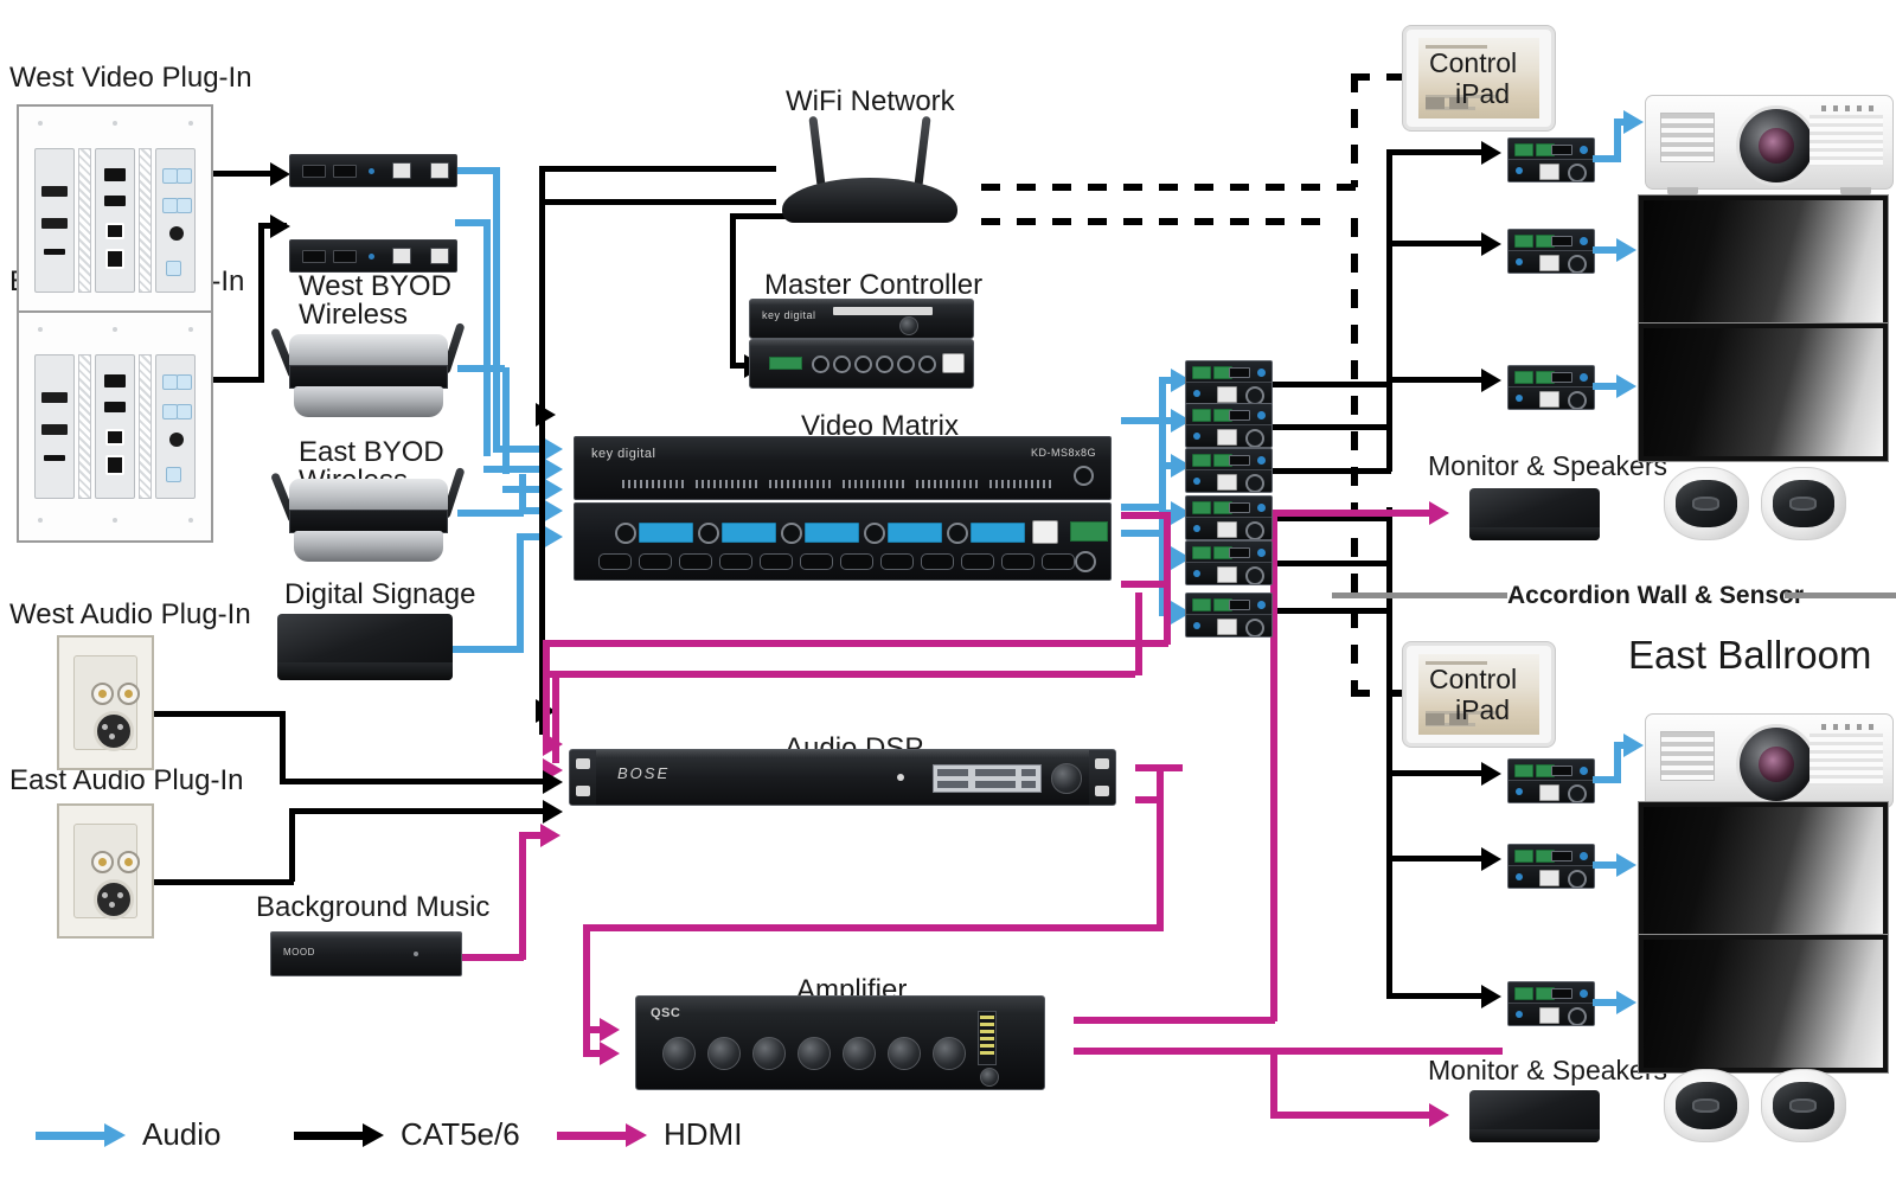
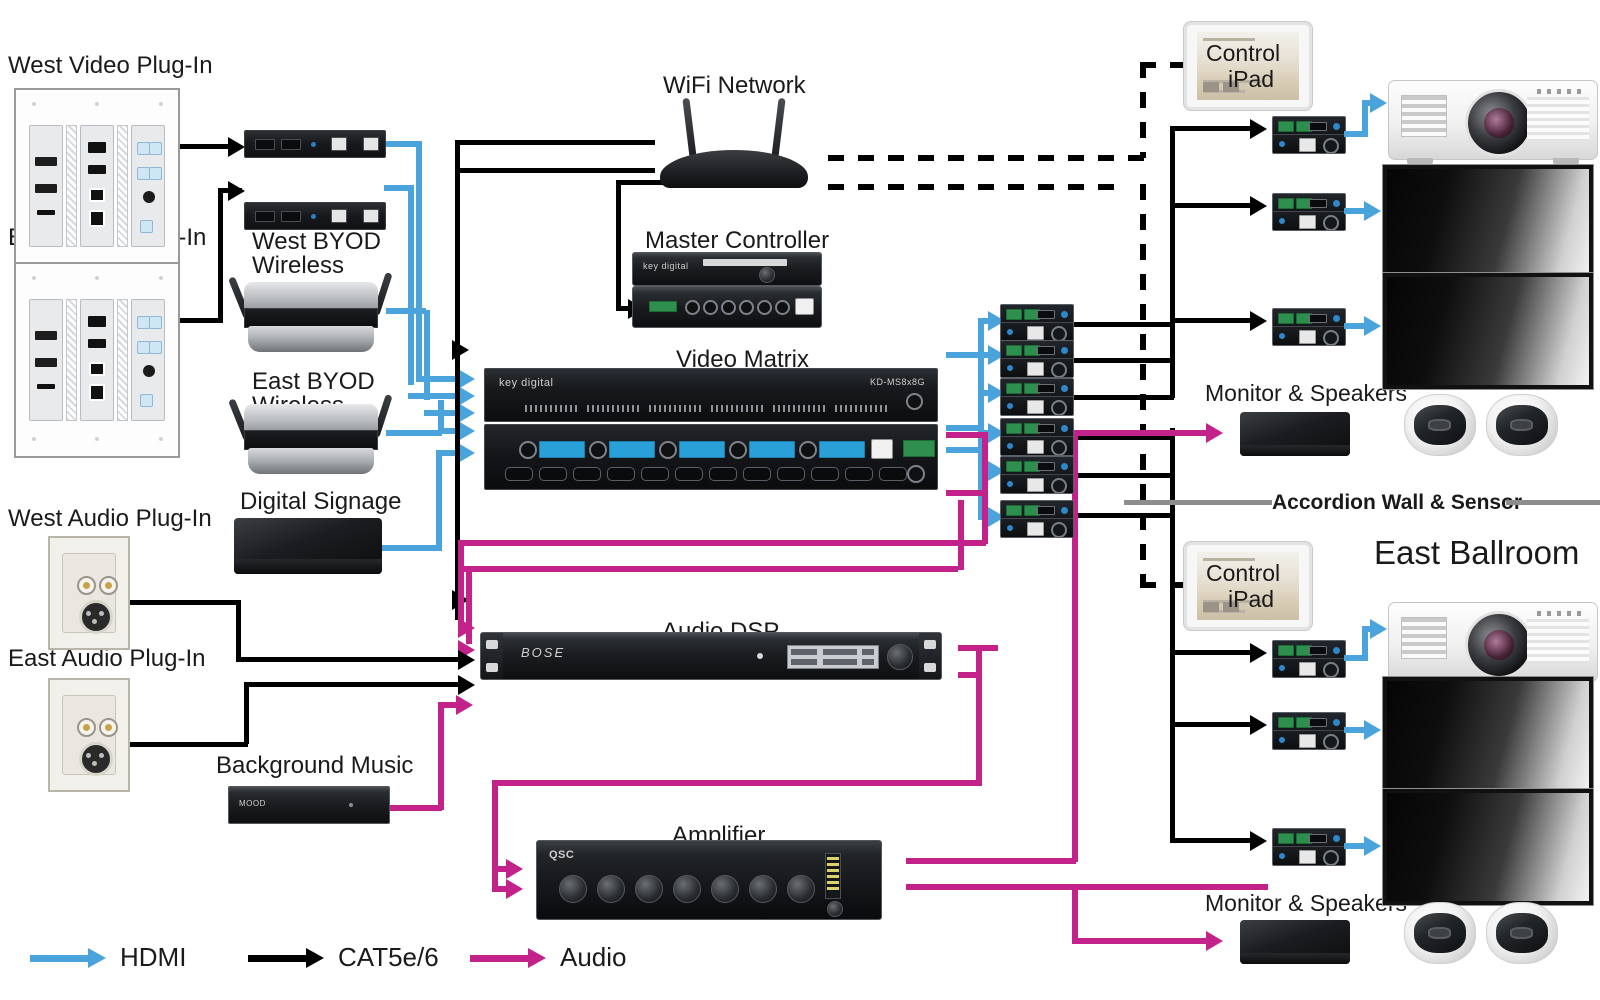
  West Video Plug-In
  West BYOD
  Wireless
  East BYOD
  Digital Signage
  West Audio Plug-In
  East Audio Plug-In
  Background Music
  WiFi Network
  Master Controller
  Video Matrix
  Amplifier
  East Ballroom
  Monitor & Speakers
  Monitor & Speak
  Accordion Wall & Sens
  MOOD
  key digital
  key digital
  KD-MS8x8G
  BOSE
  QSC
  Control
  iPad
  Control
  iPad
- Audio
+ HDMI
  CAT5e/6
- HDMI
+ Audio
